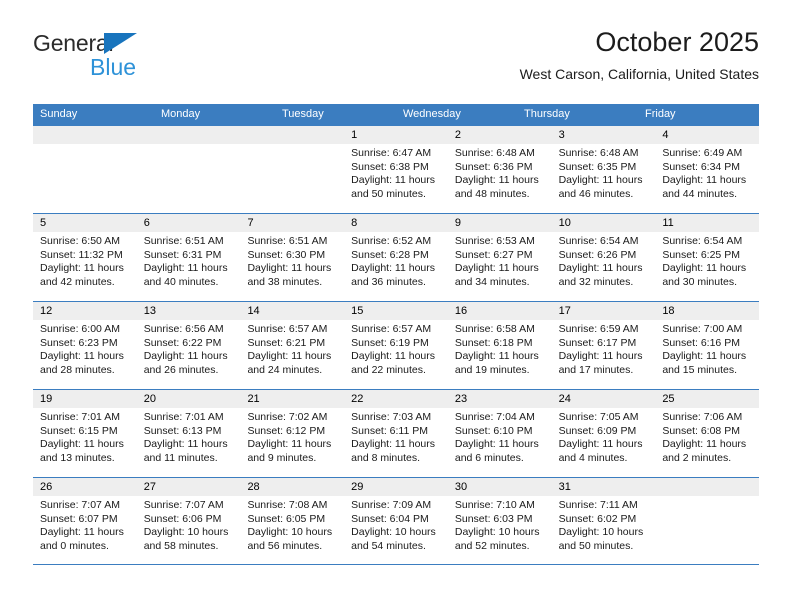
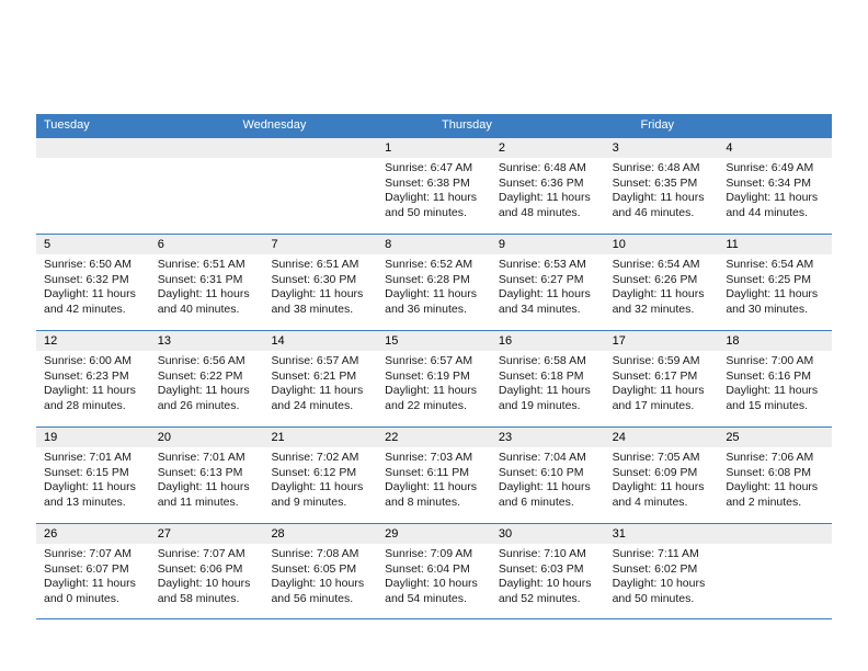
- General
- Blue
- October 2025
- West Carson, California, United States
- Sunday
- Monday
  Tuesday
  Wednesday
  Thursday
  Friday
  1
  Sunrise: 6:47 AM
  Sunset: 6:38 PM
  Daylight: 11 hours
  and 50 minutes.
  2
  Sunrise: 6:48 AM
  Sunset: 6:36 PM
  Daylight: 11 hours
  and 48 minutes.
  3
  Sunrise: 6:48 AM
  Sunset: 6:35 PM
  Daylight: 11 hours
  and 46 minutes.
  4
  Sunrise: 6:49 AM
  Sunset: 6:34 PM
  Daylight: 11 hours
  and 44 minutes.
  5
  Sunrise: 6:50 AM
- Sunset: 11:32 PM
+ Sunset: 6:32 PM
  Daylight: 11 hours
  and 42 minutes.
  6
  Sunrise: 6:51 AM
  Sunset: 6:31 PM
  Daylight: 11 hours
  and 40 minutes.
  7
  Sunrise: 6:51 AM
  Sunset: 6:30 PM
  Daylight: 11 hours
  and 38 minutes.
  8
  Sunrise: 6:52 AM
  Sunset: 6:28 PM
  Daylight: 11 hours
  and 36 minutes.
  9
  Sunrise: 6:53 AM
  Sunset: 6:27 PM
  Daylight: 11 hours
  and 34 minutes.
  10
  Sunrise: 6:54 AM
  Sunset: 6:26 PM
  Daylight: 11 hours
  and 32 minutes.
  11
  Sunrise: 6:54 AM
  Sunset: 6:25 PM
  Daylight: 11 hours
  and 30 minutes.
  12
  Sunrise: 6:00 AM
  Sunset: 6:23 PM
  Daylight: 11 hours
  and 28 minutes.
  13
  Sunrise: 6:56 AM
  Sunset: 6:22 PM
  Daylight: 11 hours
  and 26 minutes.
  14
  Sunrise: 6:57 AM
  Sunset: 6:21 PM
  Daylight: 11 hours
  and 24 minutes.
  15
  Sunrise: 6:57 AM
  Sunset: 6:19 PM
  Daylight: 11 hours
  and 22 minutes.
  16
  Sunrise: 6:58 AM
  Sunset: 6:18 PM
  Daylight: 11 hours
  and 19 minutes.
  17
  Sunrise: 6:59 AM
  Sunset: 6:17 PM
  Daylight: 11 hours
  and 17 minutes.
  18
  Sunrise: 7:00 AM
  Sunset: 6:16 PM
  Daylight: 11 hours
  and 15 minutes.
  19
  Sunrise: 7:01 AM
  Sunset: 6:15 PM
  Daylight: 11 hours
  and 13 minutes.
  20
  Sunrise: 7:01 AM
  Sunset: 6:13 PM
  Daylight: 11 hours
  and 11 minutes.
  21
  Sunrise: 7:02 AM
  Sunset: 6:12 PM
  Daylight: 11 hours
  and 9 minutes.
  22
  Sunrise: 7:03 AM
  Sunset: 6:11 PM
  Daylight: 11 hours
  and 8 minutes.
  23
  Sunrise: 7:04 AM
  Sunset: 6:10 PM
  Daylight: 11 hours
  and 6 minutes.
  24
  Sunrise: 7:05 AM
  Sunset: 6:09 PM
  Daylight: 11 hours
  and 4 minutes.
  25
  Sunrise: 7:06 AM
  Sunset: 6:08 PM
  Daylight: 11 hours
  and 2 minutes.
  26
  Sunrise: 7:07 AM
  Sunset: 6:07 PM
  Daylight: 11 hours
  and 0 minutes.
  27
  Sunrise: 7:07 AM
  Sunset: 6:06 PM
  Daylight: 10 hours
  and 58 minutes.
  28
  Sunrise: 7:08 AM
  Sunset: 6:05 PM
  Daylight: 10 hours
  and 56 minutes.
  29
  Sunrise: 7:09 AM
  Sunset: 6:04 PM
  Daylight: 10 hours
  and 54 minutes.
  30
  Sunrise: 7:10 AM
  Sunset: 6:03 PM
  Daylight: 10 hours
  and 52 minutes.
  31
  Sunrise: 7:11 AM
  Sunset: 6:02 PM
  Daylight: 10 hours
  and 50 minutes.
